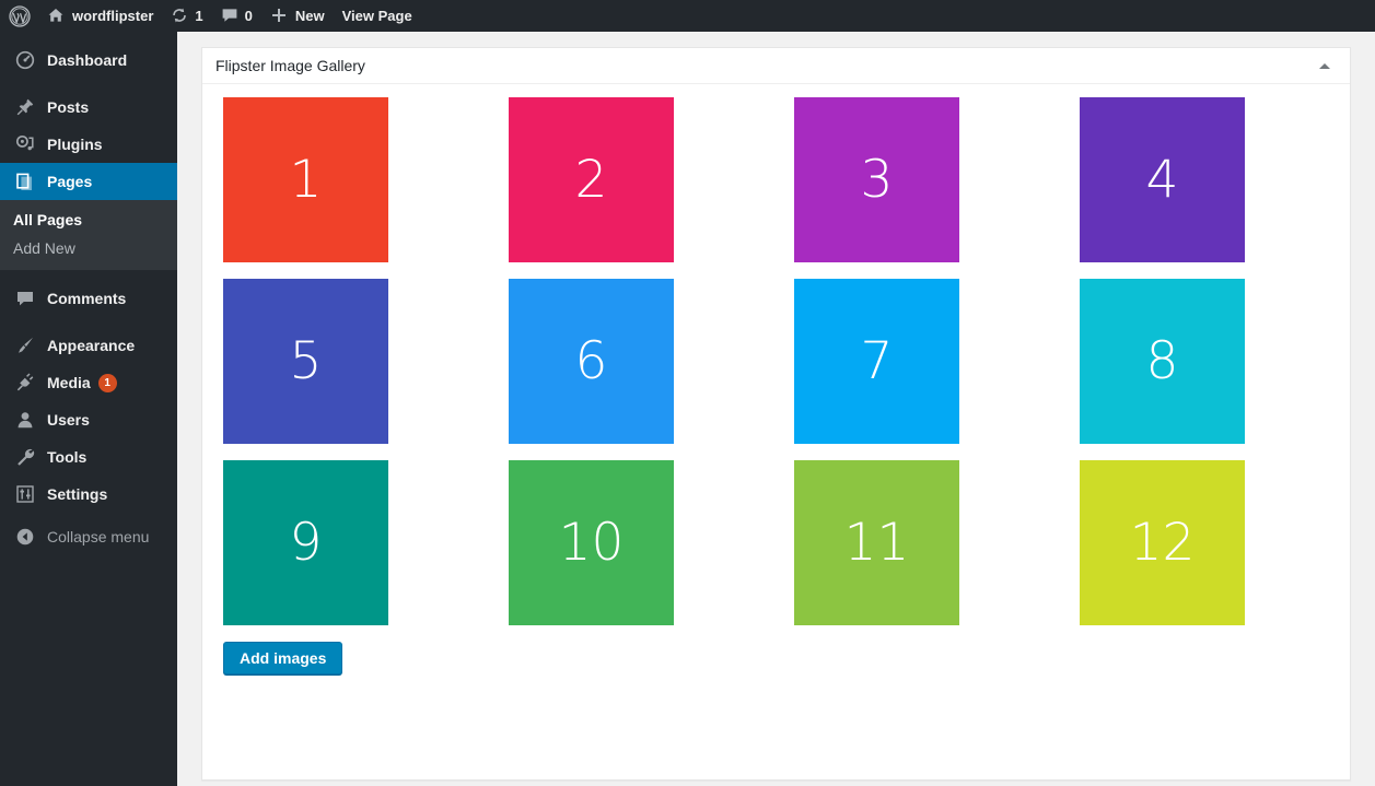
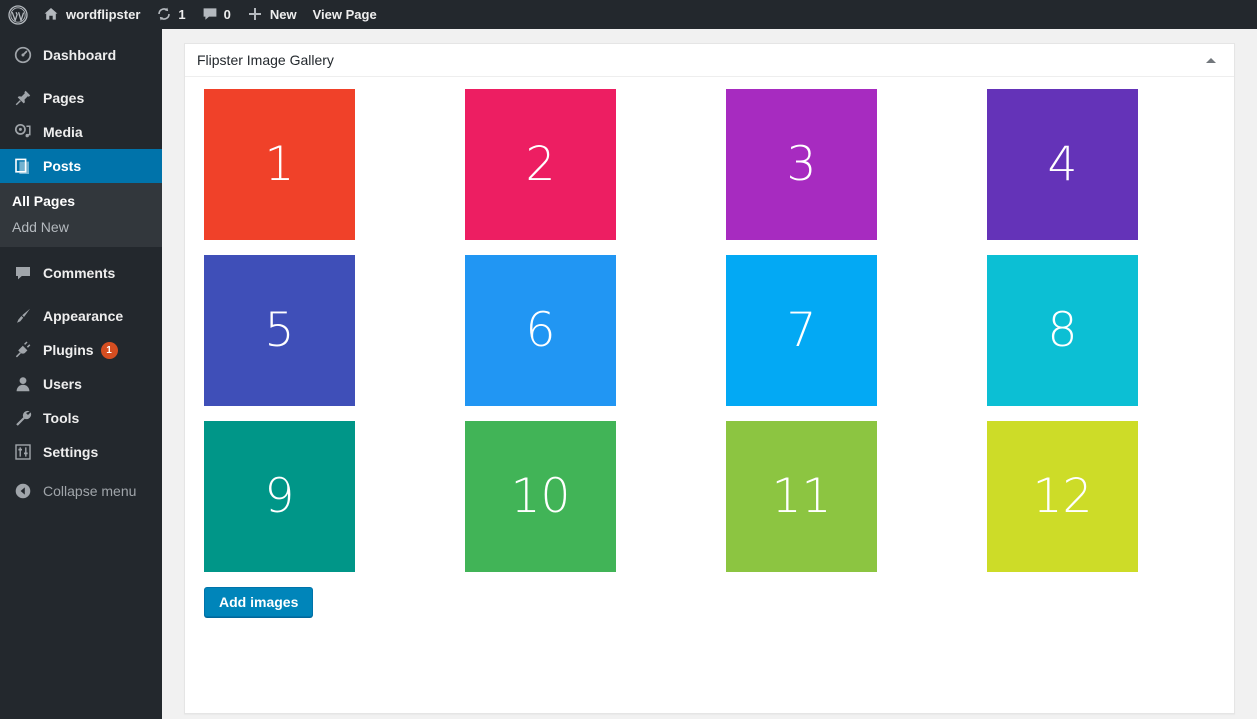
  wordflipster
  1
  0
  New
  View Page
  Dashboard
- Posts
+ Pages
- Plugins
+ Media
- Pages
+ Posts
  All Pages
  Add New
  Comments
  Appearance
- Media
+ Plugins
  1
  Users
  Tools
  Settings
  Collapse menu
  Flipster Image Gallery
  1
  2
  3
  4
  5
  6
  7
  8
  9
  10
  11
  12
  Add images
